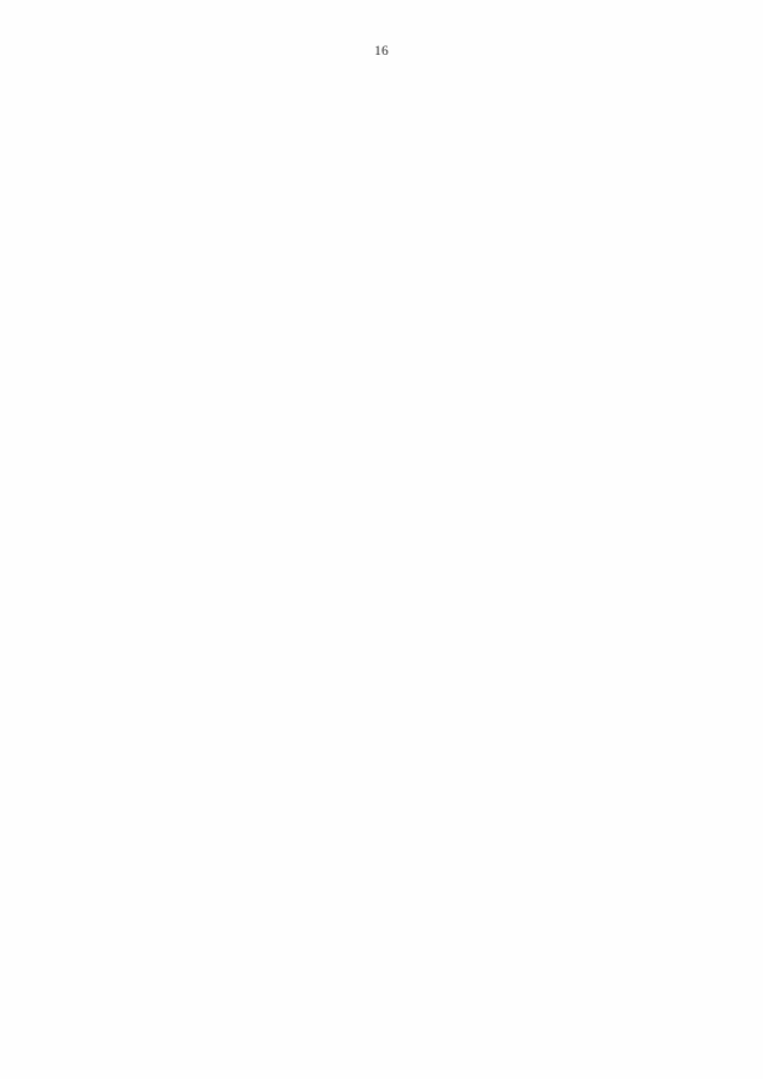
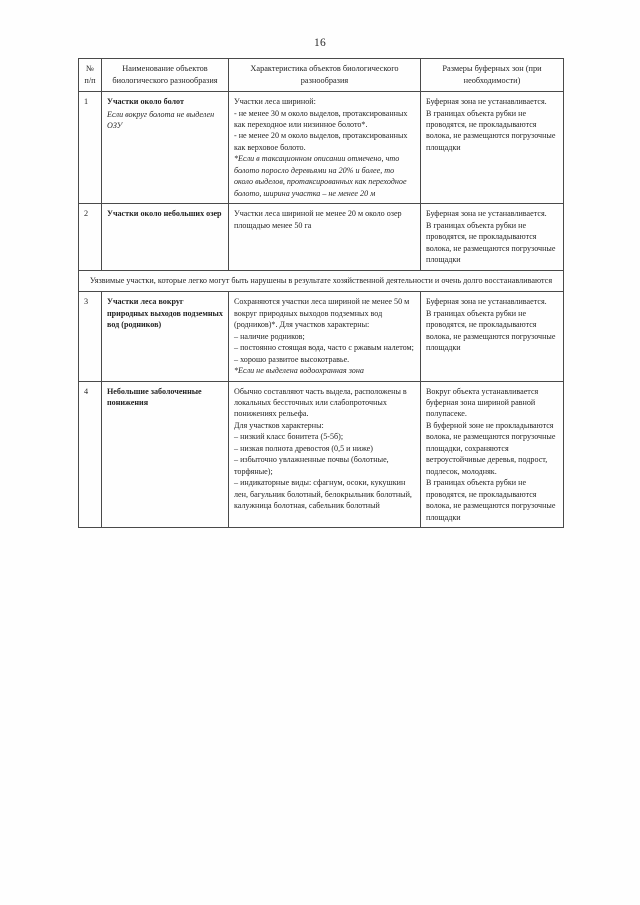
  16
+ № п/п	Наименование объектов биологического разнообразия	Характеристика объектов биологического разнообразия	Размеры буферных зон (при необходимости)
+ 1	Участки около болотЕсли вокруг болота не выделен ОЗУ	Участки леса шириной:- не менее 30 м около выделов, протаксированных как переходное или низинное болото*.- не менее 20 м около выделов, протаксированных как верховое болото.*Если в таксационном описании отмечено, что болото поросло деревьями на 20% и более, то около выделов, протаксированных как переходное болото, ширина участка – не менее 20 м	Буферная зона не устанавливается.В границах объекта рубки не проводятся, не прокладываются волока, не размещаются погрузочные площадки
+ 2	Участки около небольших озер	Участки леса шириной не менее 20 м около озер площадью менее 50 га	Буферная зона не устанавливается.В границах объекта рубки не проводятся, не прокладываются волока, не размещаются погрузочные площадки
+ Уязвимые участки, которые легко могут быть нарушены в результате хозяйственной деятельности и очень долго восстанавливаются
+ 3	Участки леса вокруг природных выходов подземных вод (родников)	Сохраняются участки леса шириной не менее 50 м вокруг природных выходов подземных вод (родников)*. Для участков характерны:– наличие родников;– постоянно стоящая вода, часто с ржавым налетом;– хорошо развитое высокотравье.*Если не выделена водоохранная зона	Буферная зона не устанавливается.В границах объекта рубки не проводятся, не прокладываются волока, не размещаются погрузочные площадки
+ 4	Небольшие заболоченные понижения	Обычно составляют часть выдела, расположены в локальных бессточных или слабопроточных понижениях рельефа.Для участков характерны:– низкий класс бонитета (5-5б);– низкая полнота древостоя (0,5 и ниже)– избыточно увлажненные почвы (болотные, торфяные);– индикаторные виды: сфагнум, осоки, кукушкин лен, багульник болотный, белокрыльник болотный, калужница болотная, сабельник болотный	Вокруг объекта устанавливается буферная зона шириной равной полупасеке.В буферной зоне не прокладываются волока, не размещаются погрузочные площадки, сохраняются ветроустойчивые деревья, подрост, подлесок, молодняк.В границах объекта рубки не проводятся, не прокладываются волока, не размещаются погрузочные площадки
